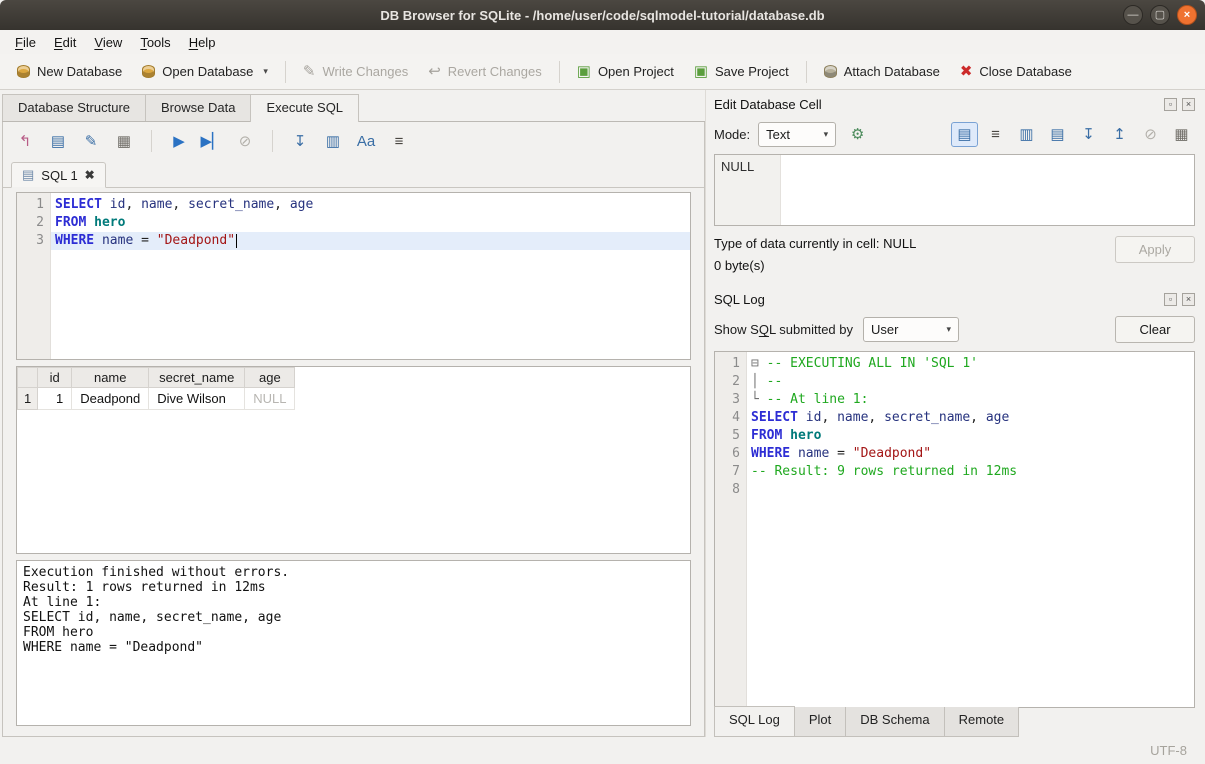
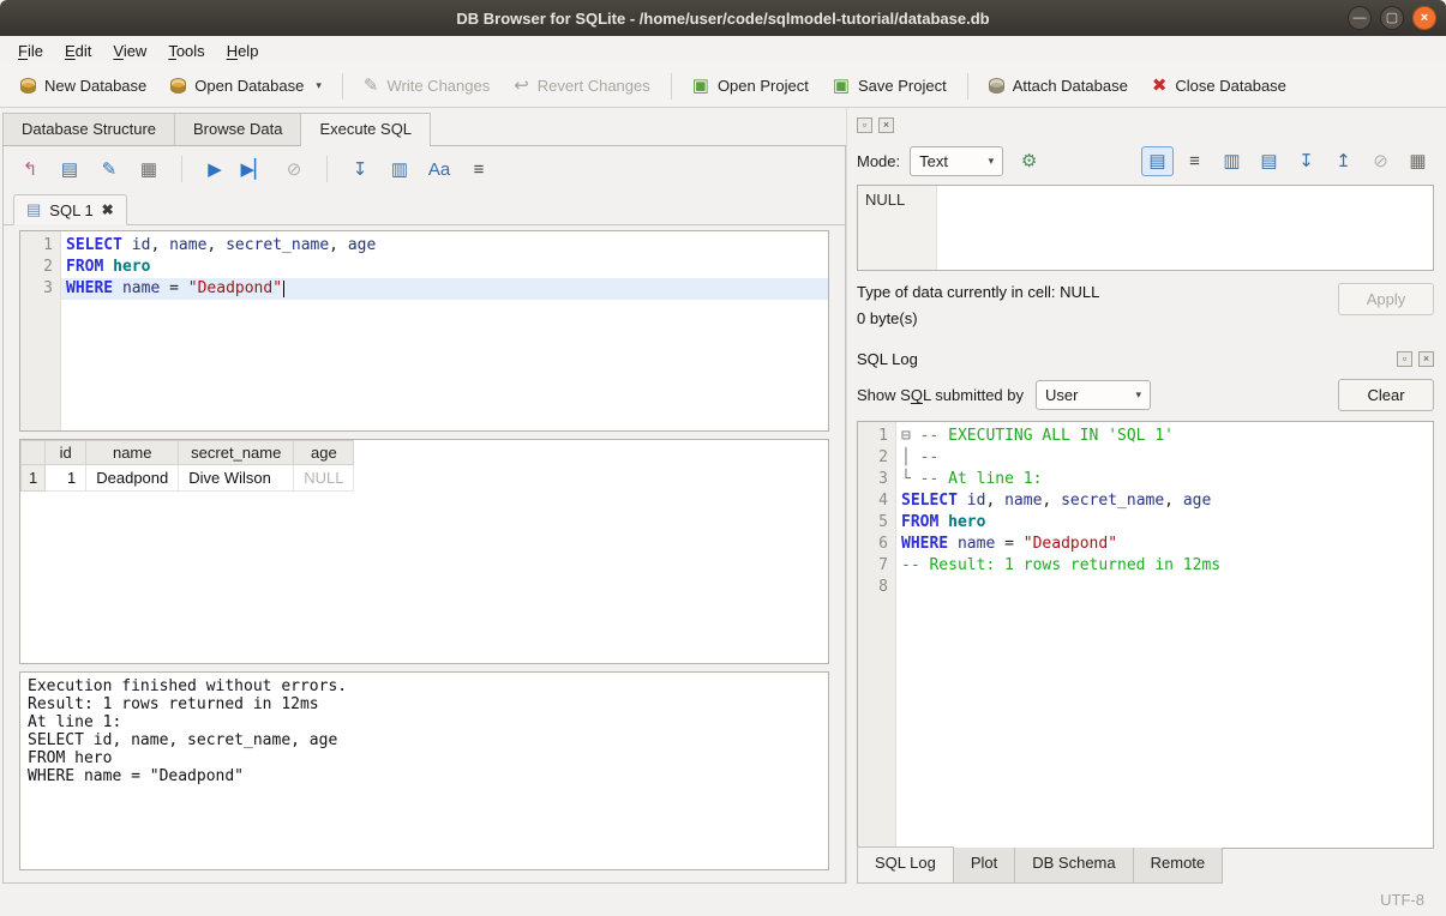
  DB Browser for SQLite - /home/user/code/sqlmodel-tutorial/database.db
  —
  ▢
  ×
  File
  Edit
  View
  Tools
  Help
  New Database
  Open Database
  ▾
  ✎
  Write Changes
  ↩
  Revert Changes
  ▣
  Open Project
  ▣
  Save Project
  Attach Database
  ✖
  Close Database
  Database Structure
  Browse Data
  Execute SQL
  ↰
  ▤
  ✎
  ▦
  ▶
  ▶▏
  ⊘
  ↧
  ▥
  Aa
  ≡
  ▤
  SQL 1
  ✖
  1
  2
  3
  SELECT id, name, secret_name, age
  FROM hero
  WHERE name = "Deadpond"
  	id	name	secret_name	age
  1	1	Deadpond	Dive Wilson	NULL
  Execution finished without errors.
  Result: 1 rows returned in 12ms
  At line 1:
  SELECT id, name, secret_name, age
  FROM hero
  WHERE name = "Deadpond"
- Edit Database Cell
  ▫
  ×
  Mode:
  Text
  ▾
  ⚙
  ▤
  ≡
  ▥
  ▤
  ↧
  ↥
  ⊘
  ▦
  NULL
  Type of data currently in cell: NULL
  0 byte(s)
  Apply
  SQL Log
  ▫
  ×
  Show SQL submitted by
  User
  ▾
  Clear
  1
  2
  3
  4
  5
  6
  7
  8
  ⊟ -- EXECUTING ALL IN 'SQL 1'
  │ --
  └ -- At line 1:
  SELECT id, name, secret_name, age
  FROM hero
  WHERE name = "Deadpond"
- -- Result: 9 rows returned in 12ms
+ -- Result: 1 rows returned in 12ms
  SQL Log
  Plot
  DB Schema
  Remote
  UTF-8
